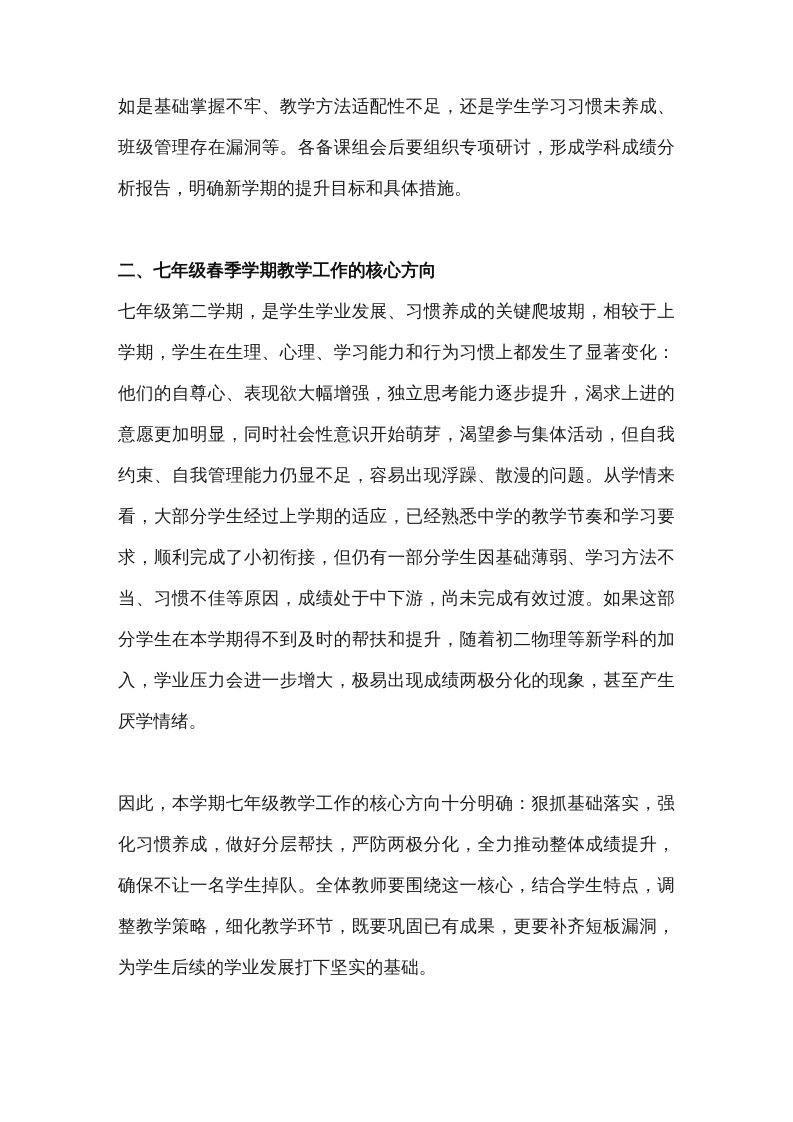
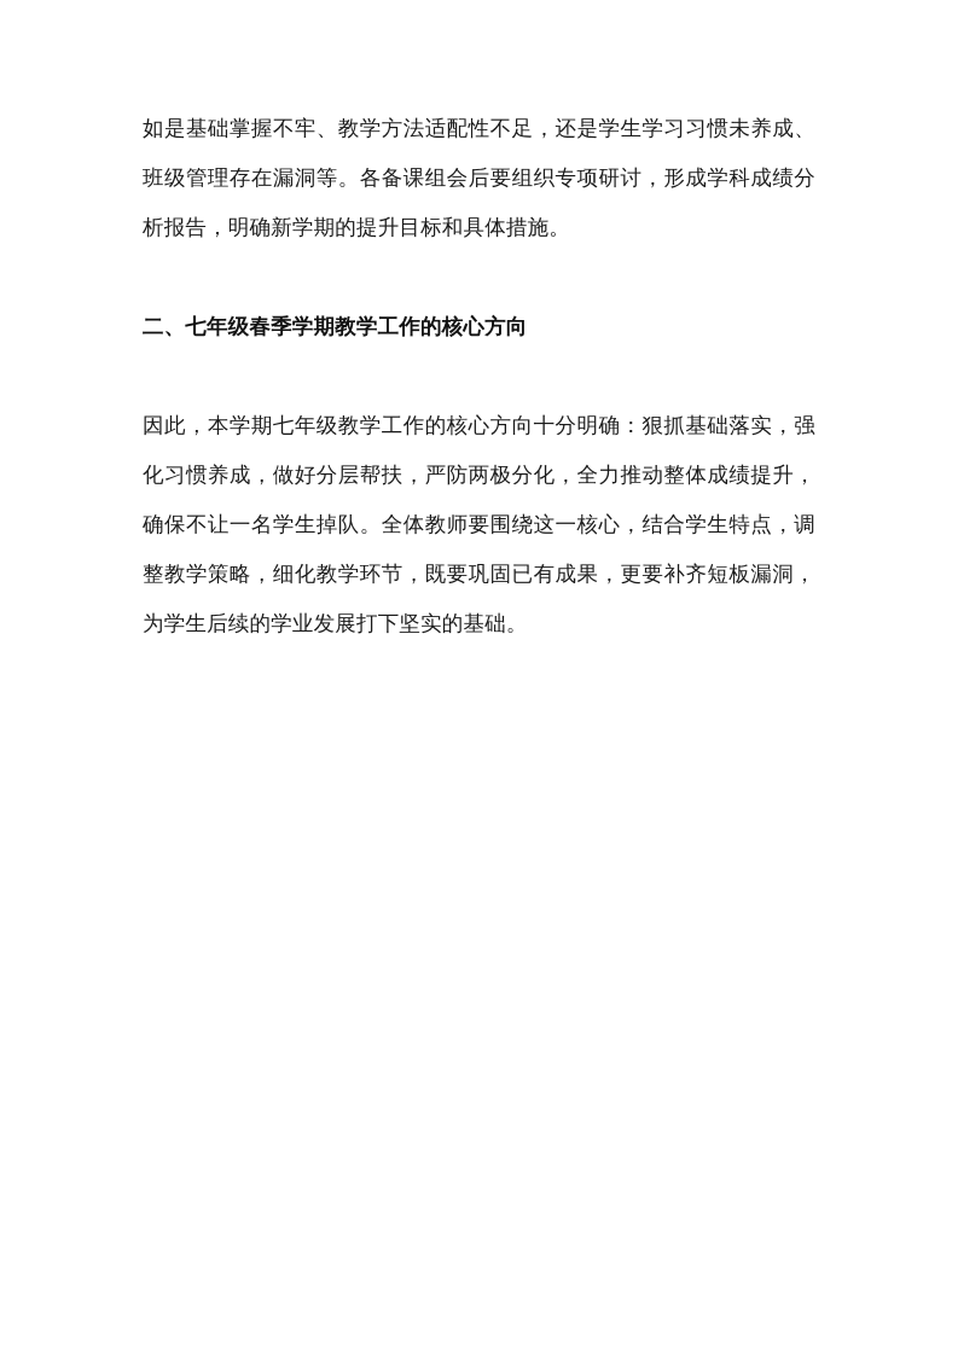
  如是基础掌握不牢、教学方法适配性不足，还是学生学习习惯未养成、班级管理存在漏洞等。各备课组会后要组织专项研讨，形成学科成绩分析报告，明确新学期的提升目标和具体措施。
  二、七年级春季学期教学工作的核心方向
- 七年级第二学期，是学生学业发展、习惯养成的关键爬坡期，相较于上学期，学生在生理、心理、学习能力和行为习惯上都发生了显著变化：他们的自尊心、表现欲大幅增强，独立思考能力逐步提升，渴求上进的意愿更加明显，同时社会性意识开始萌芽，渴望参与集体活动，但自我约束、自我管理能力仍显不足，容易出现浮躁、散漫的问题。从学情来看，大部分学生经过上学期的适应，已经熟悉中学的教学节奏和学习要求，顺利完成了小初衔接，但仍有一部分学生因基础薄弱、学习方法不当、习惯不佳等原因，成绩处于中下游，尚未完成有效过渡。如果这部分学生在本学期得不到及时的帮扶和提升，随着初二物理等新学科的加入，学业压力会进一步增大，极易出现成绩两极分化的现象，甚至产生厌学情绪。
  因此，本学期七年级教学工作的核心方向十分明确：狠抓基础落实，强化习惯养成，做好分层帮扶，严防两极分化，全力推动整体成绩提升，确保不让一名学生掉队。全体教师要围绕这一核心，结合学生特点，调整教学策略，细化教学环节，既要巩固已有成果，更要补齐短板漏洞，为学生后续的学业发展打下坚实的基础。
